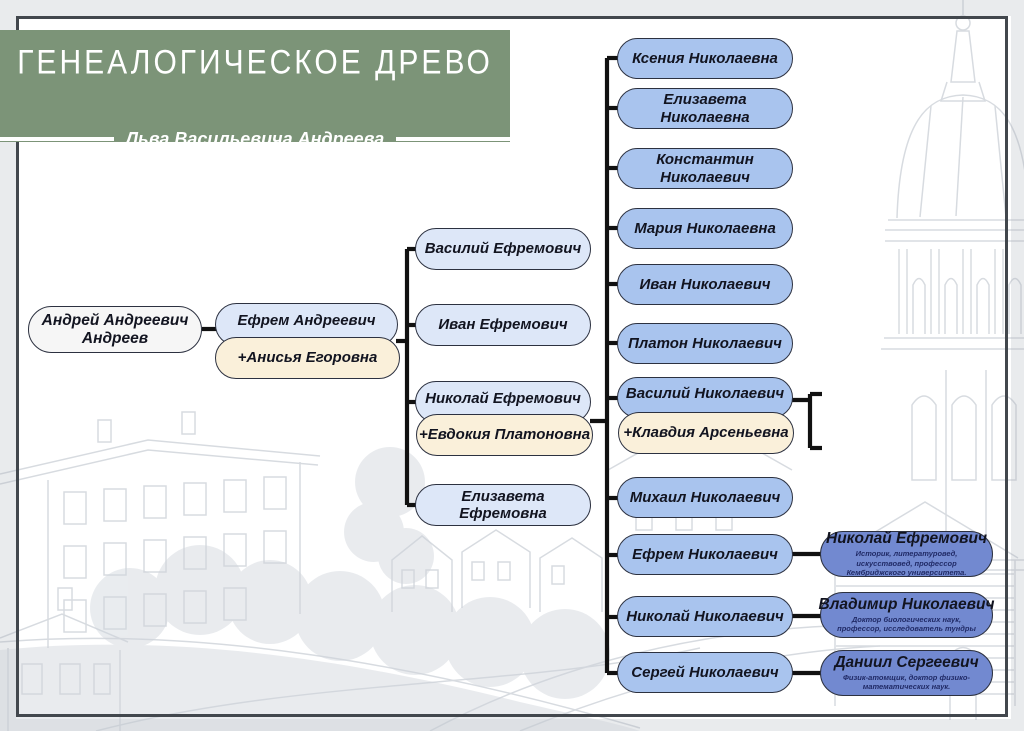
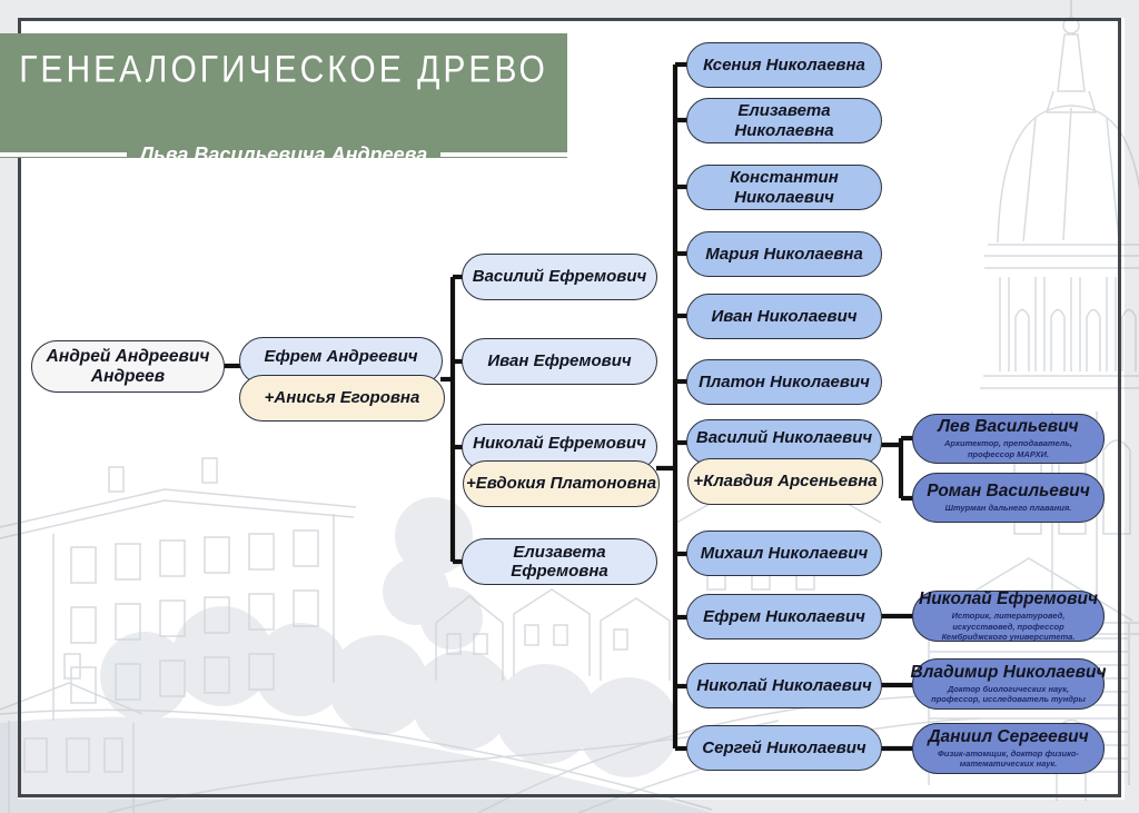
  ГЕНЕАЛОГИЧЕСКОЕ ДРЕВО
  Льва Васильевича Андреева
  Андрей Андреевич Андреев
  Ефрем Андреевич
  +Анисья Егоровна
  Василий Ефремович
  Иван Ефремович
  Николай Ефремович
  +Евдокия Платоновна
  Елизавета Ефремовна
  Ксения Николаевна
  Елизавета Николаевна
  Константин Николаевич
  Мария Николаевна
  Иван Николаевич
  Платон Николаевич
  Василий Николаевич
  +Клавдия Арсеньевна
  Михаил Николаевич
  Ефрем Николаевич
  Николай Николаевич
  Сергей Николаевич
+ Лев Васильевич
+ Архитектор, преподаватель, профессор МАРХИ.
+ Роман Васильевич
+ Штурман дальнего плавания.
  Николай Ефремович
  Историк, литературовед, искусствовед, профессор Кембриджского университета.
  Владимир Николаевич
  Доктор биологических наук, профессор, исследователь тундры
  Даниил Сергеевич
  Физик-атомщик, доктор физико-математических наук.
